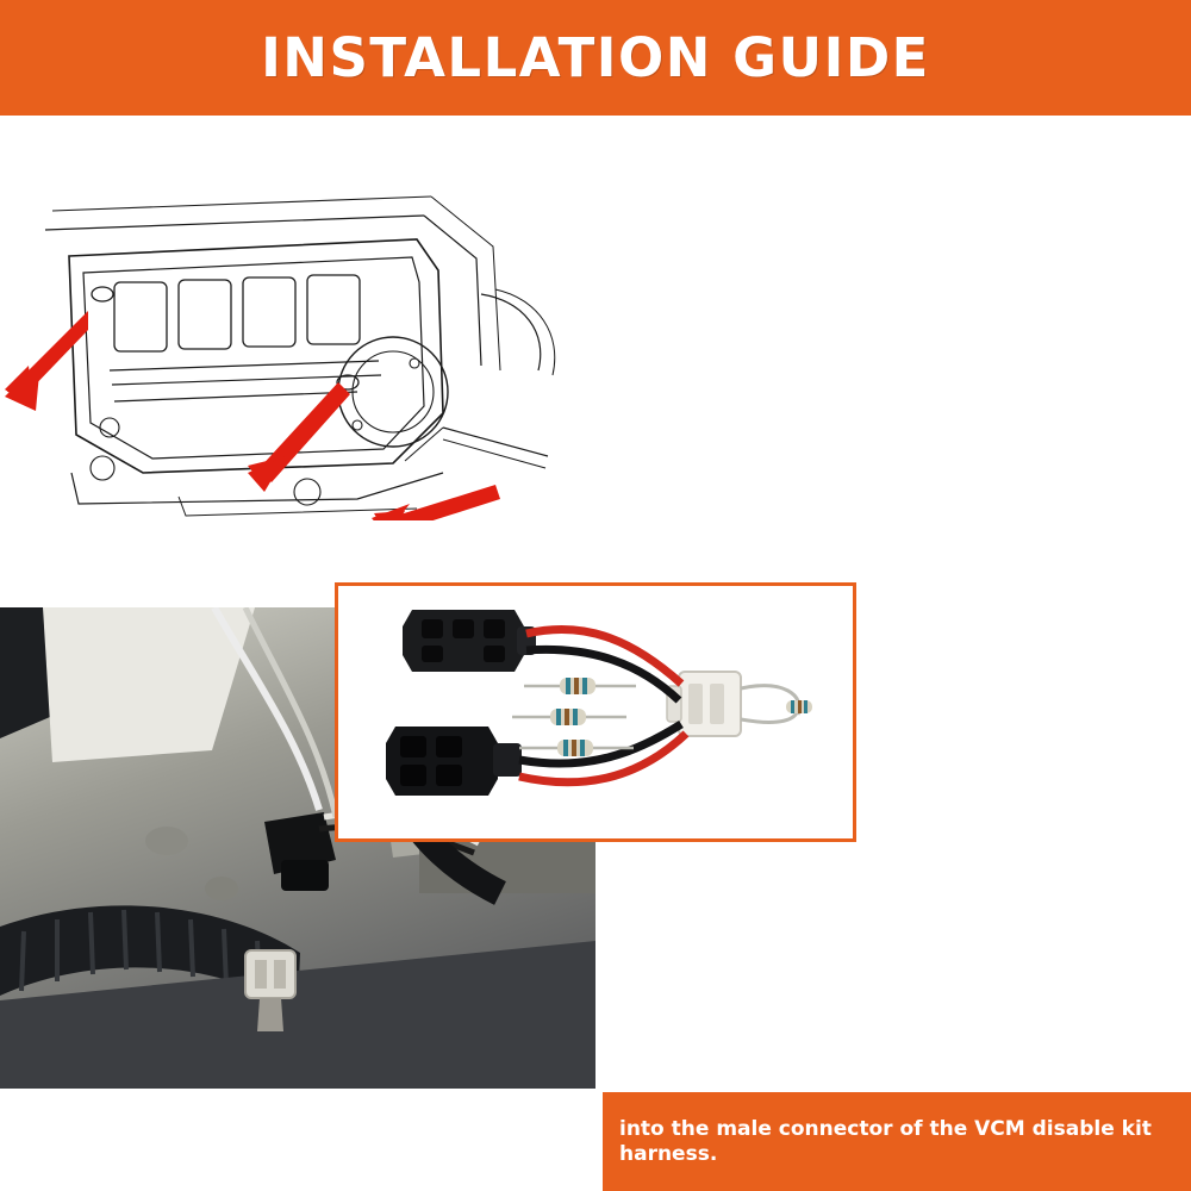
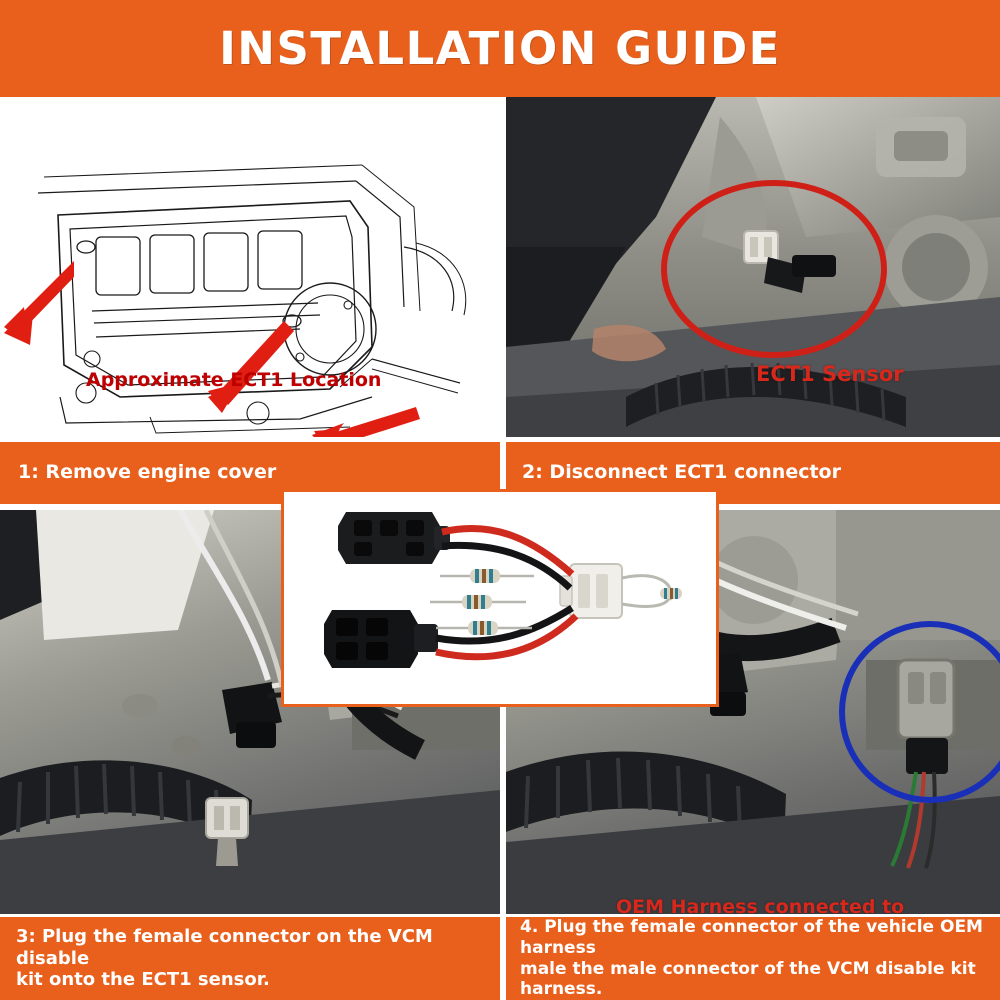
  INSTALLATION GUIDE
+ Approximate ECT1 Location
+ ECT1 Sensor
+ 1: Remove engine cover
+ 2: Disconnect ECT1 connector
+ OEM Harness connected to
+ 3: Plug the female connector on the VCM disable
+ kit onto the ECT1 sensor.
+ 4. Plug the female connector of the vehicle OEM harness
- into the male connector of the VCM disable kit harness.
+ male the male connector of the VCM disable kit harness.
